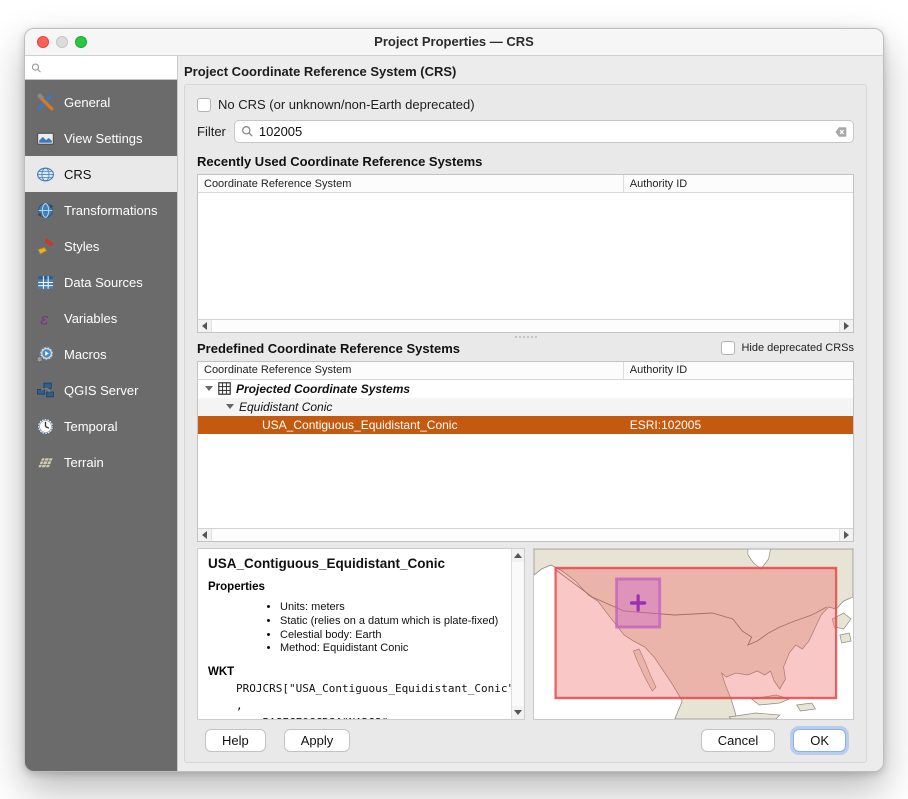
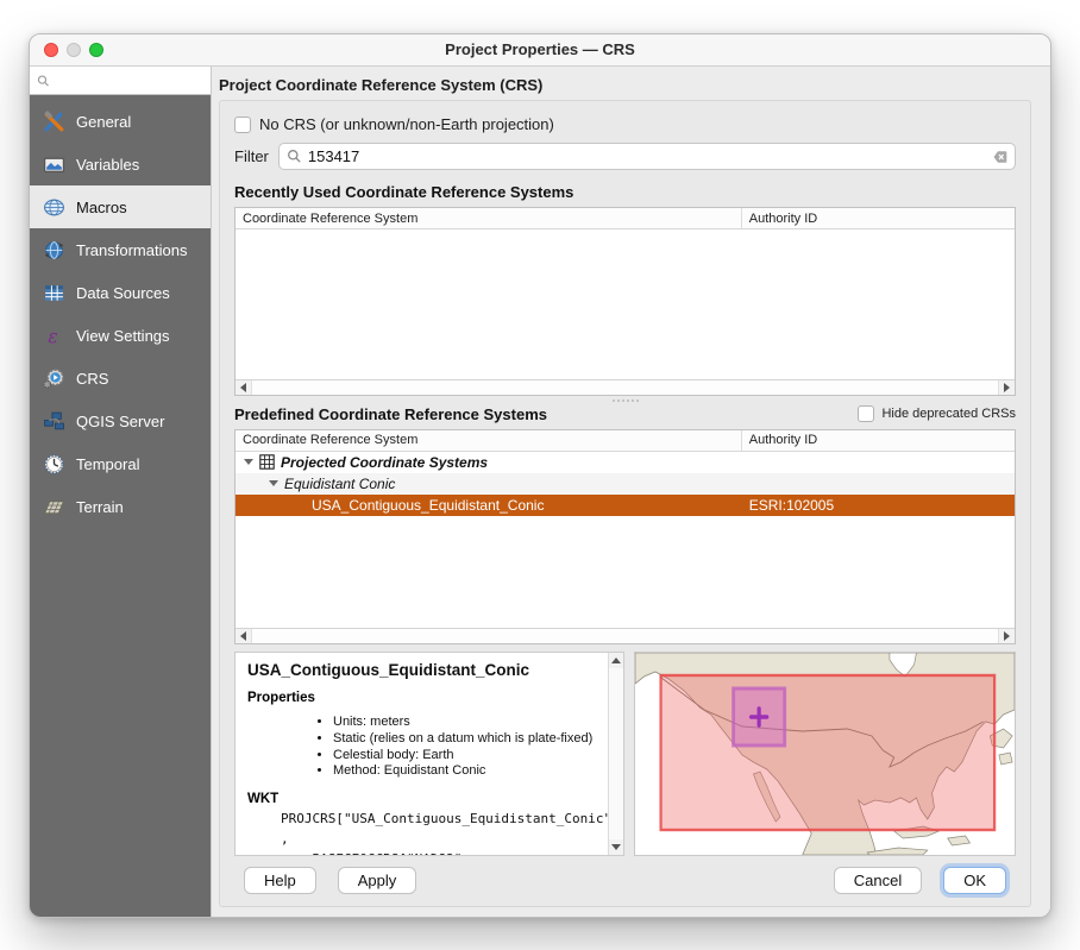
  Project Properties — CRS
  General
- View Settings
+ Variables
- CRS
+ Macros
  Transformations
- Styles
  Data Sources
  ε
- Variables
+ View Settings
- Macros
+ CRS
  QGIS Server
  Temporal
  Terrain
  Project Coordinate Reference System (CRS)
- No CRS (or unknown/non-Earth deprecated)
+ No CRS (or unknown/non-Earth projection)
  Filter
- 102005
+ 153417
  Recently Used Coordinate Reference Systems
  Coordinate Reference System
  Authority ID
  Predefined Coordinate Reference Systems
  Hide deprecated CRSs
  Coordinate Reference System
  Authority ID
  Projected Coordinate Systems
  Equidistant Conic
  USA_Contiguous_Equidistant_Conic
  ESRI:102005
  USA_Contiguous_Equidistant_Conic
  Properties
  Units: meters
  Static (relies on a datum which is plate-fixed)
  Celestial body: Earth
  Method: Equidistant Conic
  WKT
  PROJCRS["USA_Contiguous_Equidistant_Conic
  ,
  Help
  Apply
  Cancel
  OK
